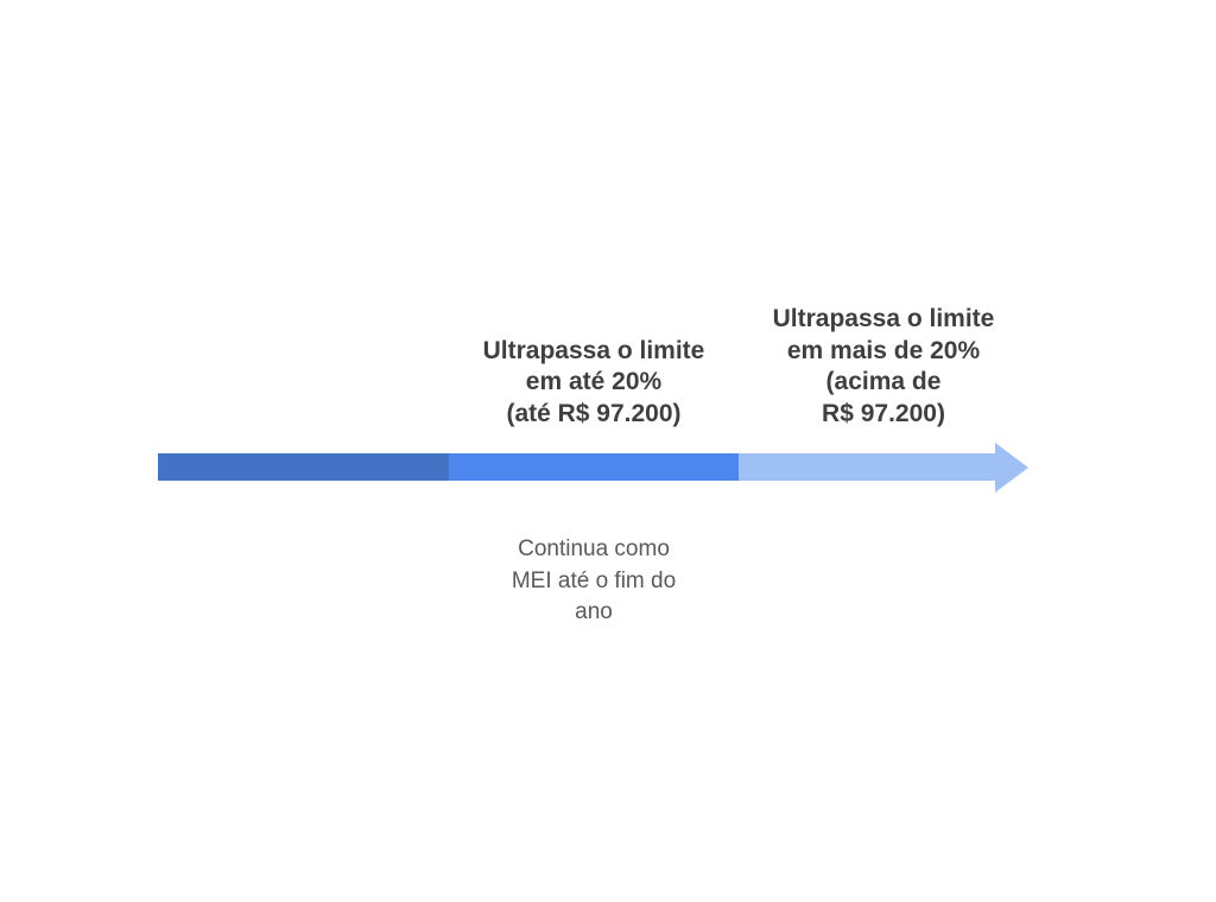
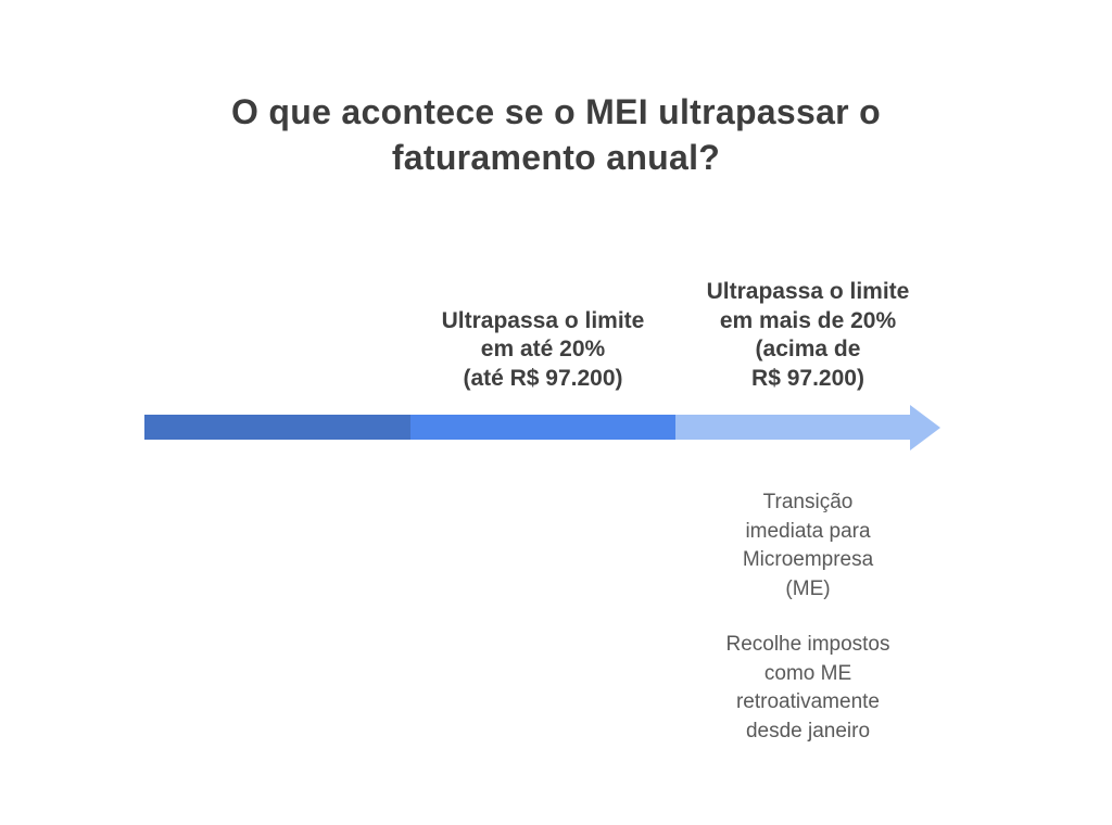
+ O que acontece se o MEI ultrapassar o
+ faturamento anual?
  Ultrapassa o limite
  em até 20%
  (até R$ 97.200)
- Continua como
- MEI até o fim do
- ano
  Ultrapassa o limite
  em mais de 20%
  (acima de
  R$ 97.200)
+ Transição
+ imediata para
+ Microempresa
+ (ME)
+ Recolhe impostos
+ como ME
+ retroativamente
+ desde janeiro
